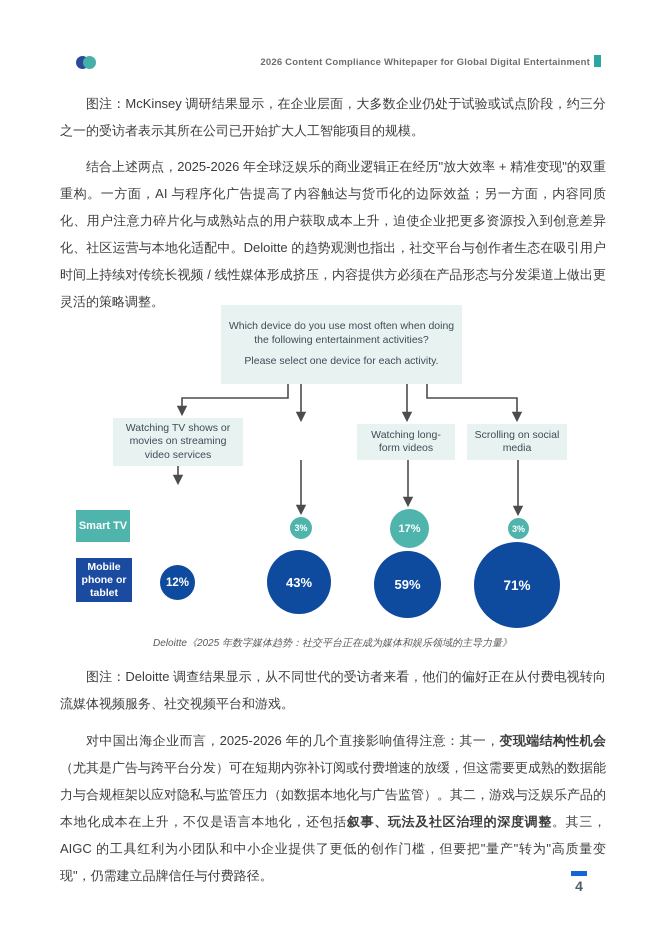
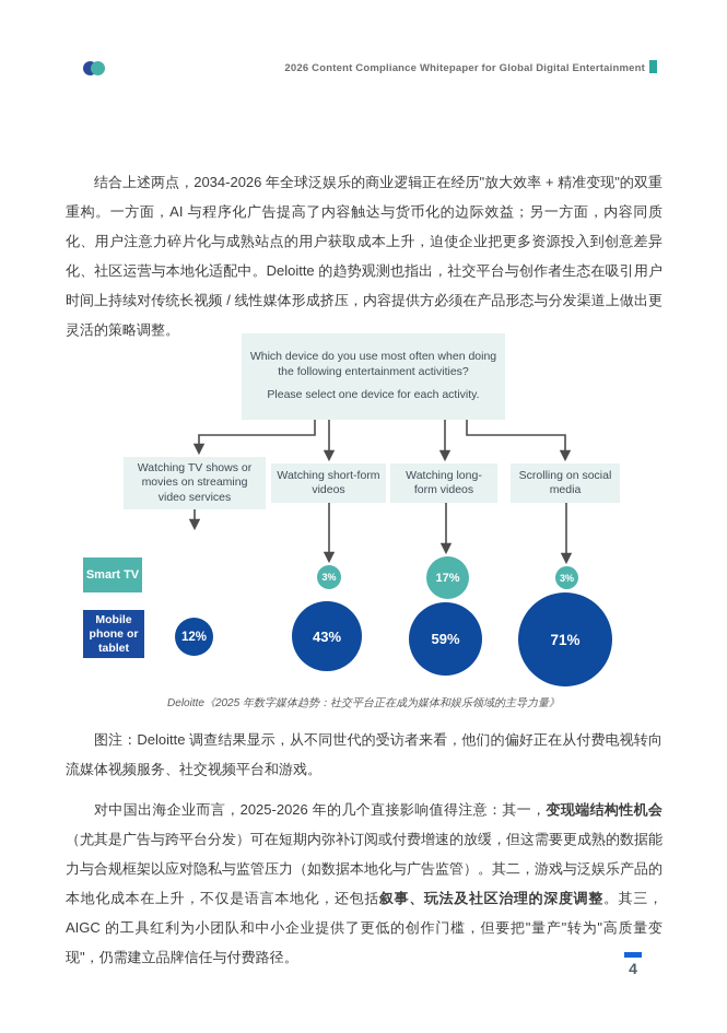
  2026 Content Compliance Whitepaper for Global Digital Entertainment
- 图注：McKinsey 调研结果显示，在企业层面，大多数企业仍处于试验或试点阶段，约三分之一的受访者表示其所在公司已开始扩大人工智能项目的规模。
- 结合上述两点，2025-2026 年全球泛娱乐的商业逻辑正在经历"放大效率 + 精准变现"的双重重构。一方面，AI 与程序化广告提高了内容触达与货币化的边际效益；另一方面，内容同质化、用户注意力碎片化与成熟站点的用户获取成本上升，迫使企业把更多资源投入到创意差异化、社区运营与本地化适配中。Deloitte 的趋势观测也指出，社交平台与创作者生态在吸引用户时间上持续对传统长视频 / 线性媒体形成挤压，内容提供方必须在产品形态与分发渠道上做出更灵活的策略调整。
+ 结合上述两点，2034-2026 年全球泛娱乐的商业逻辑正在经历"放大效率 + 精准变现"的双重重构。一方面，AI 与程序化广告提高了内容触达与货币化的边际效益；另一方面，内容同质化、用户注意力碎片化与成熟站点的用户获取成本上升，迫使企业把更多资源投入到创意差异化、社区运营与本地化适配中。Deloitte 的趋势观测也指出，社交平台与创作者生态在吸引用户时间上持续对传统长视频 / 线性媒体形成挤压，内容提供方必须在产品形态与分发渠道上做出更灵活的策略调整。
  Which device do you use most often when doing the following entertainment activities?
  Please select one device for each activity.
  Watching TV shows or movies on streaming video services
+ Watching short-form videos
  Watching long-form videos
  Scrolling on social media
  Smart TV
  Mobile phone or tablet
  12%
  3%
  43%
  17%
  59%
  3%
  71%
  Deloitte《2025 年数字媒体趋势：社交平台正在成为媒体和娱乐领域的主导力量》
  图注：Deloitte 调查结果显示，从不同世代的受访者来看，他们的偏好正在从付费电视转向流媒体视频服务、社交视频平台和游戏。
  对中国出海企业而言，2025-2026 年的几个直接影响值得注意：其一，变现端结构性机会（尤其是广告与跨平台分发）可在短期内弥补订阅或付费增速的放缓，但这需要更成熟的数据能力与合规框架以应对隐私与监管压力（如数据本地化与广告监管）。其二，游戏与泛娱乐产品的本地化成本在上升，不仅是语言本地化，还包括叙事、玩法及社区治理的深度调整。其三，AIGC 的工具红利为小团队和中小企业提供了更低的创作门槛，但要把"量产"转为"高质量变现"，仍需建立品牌信任与付费路径。
  4
